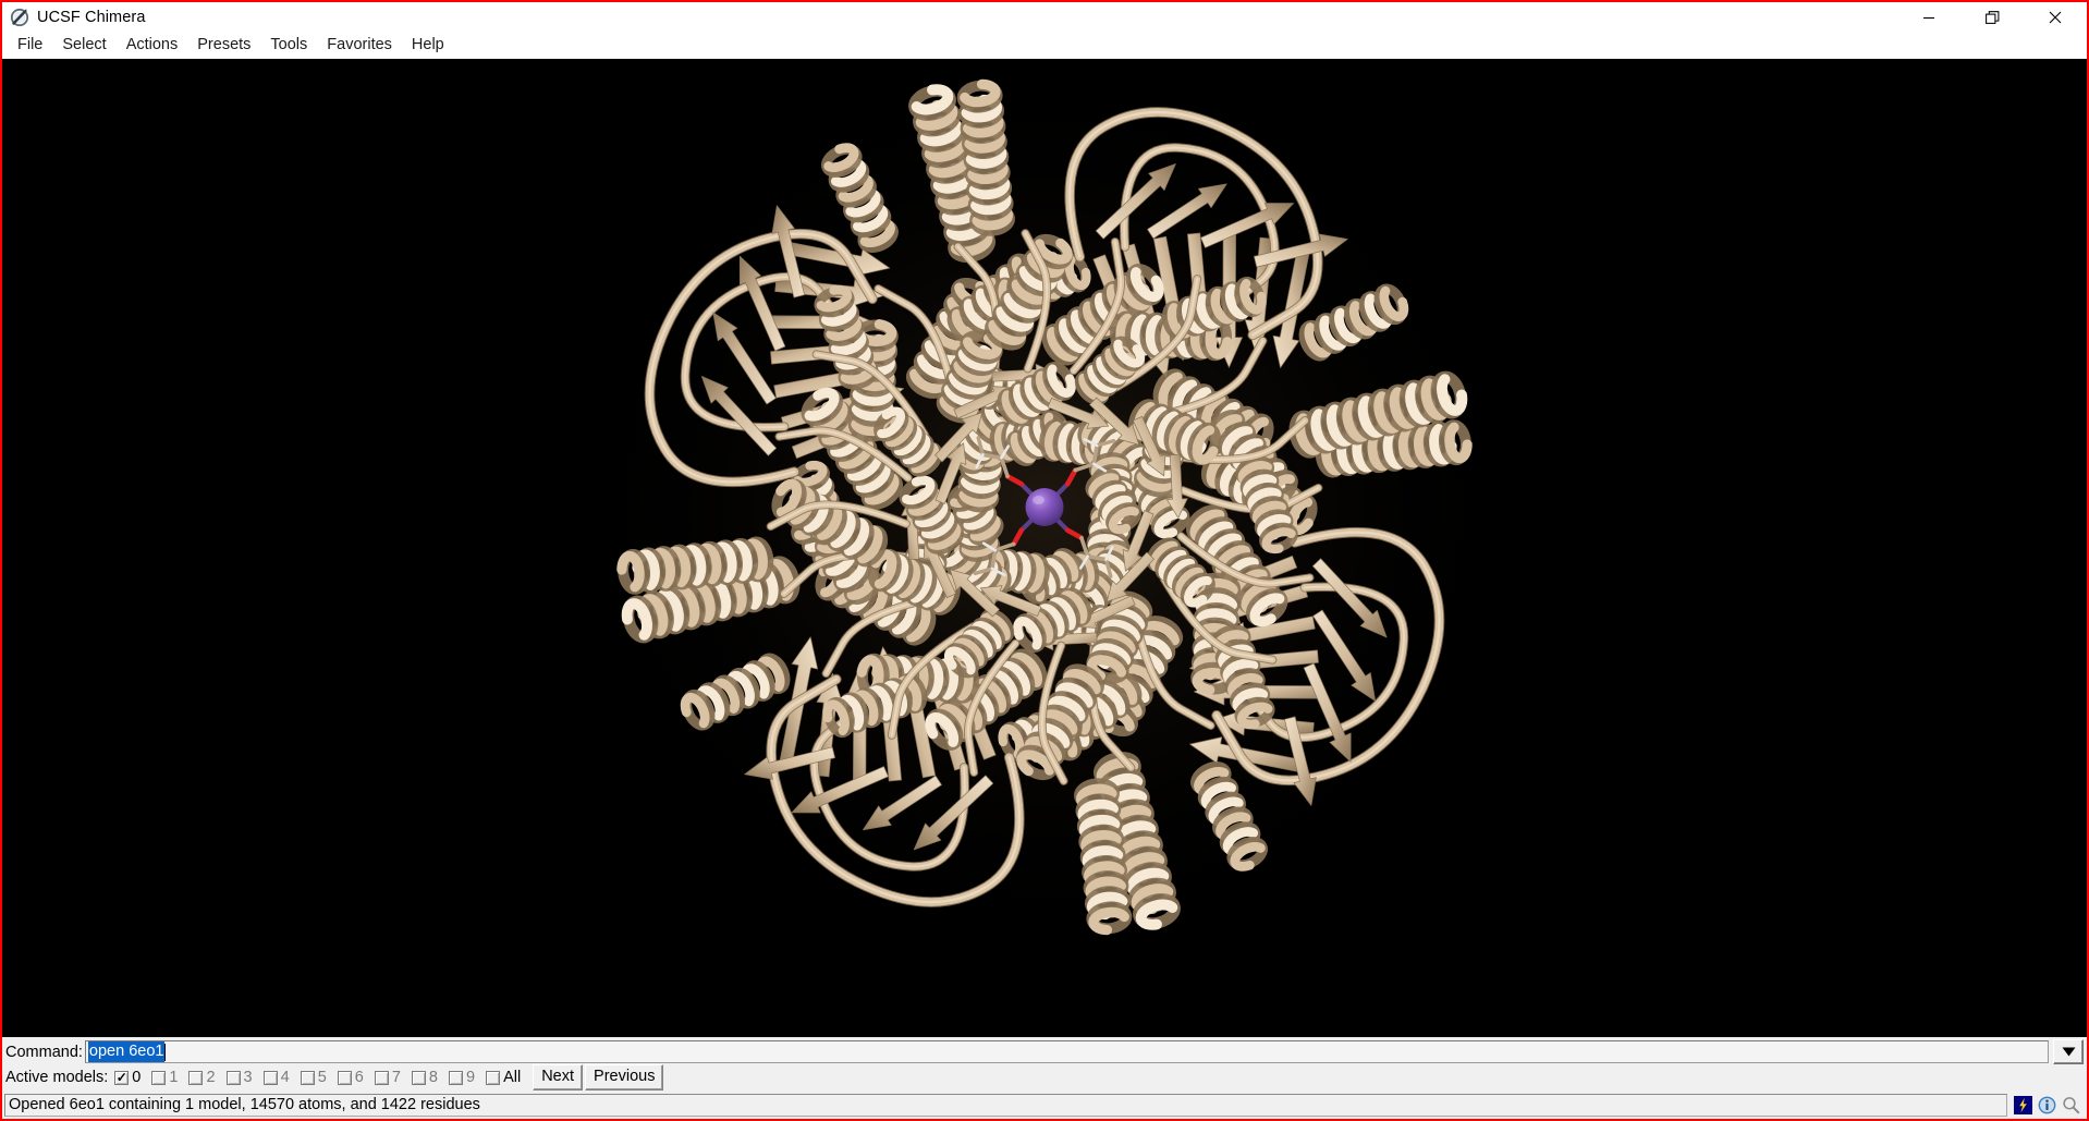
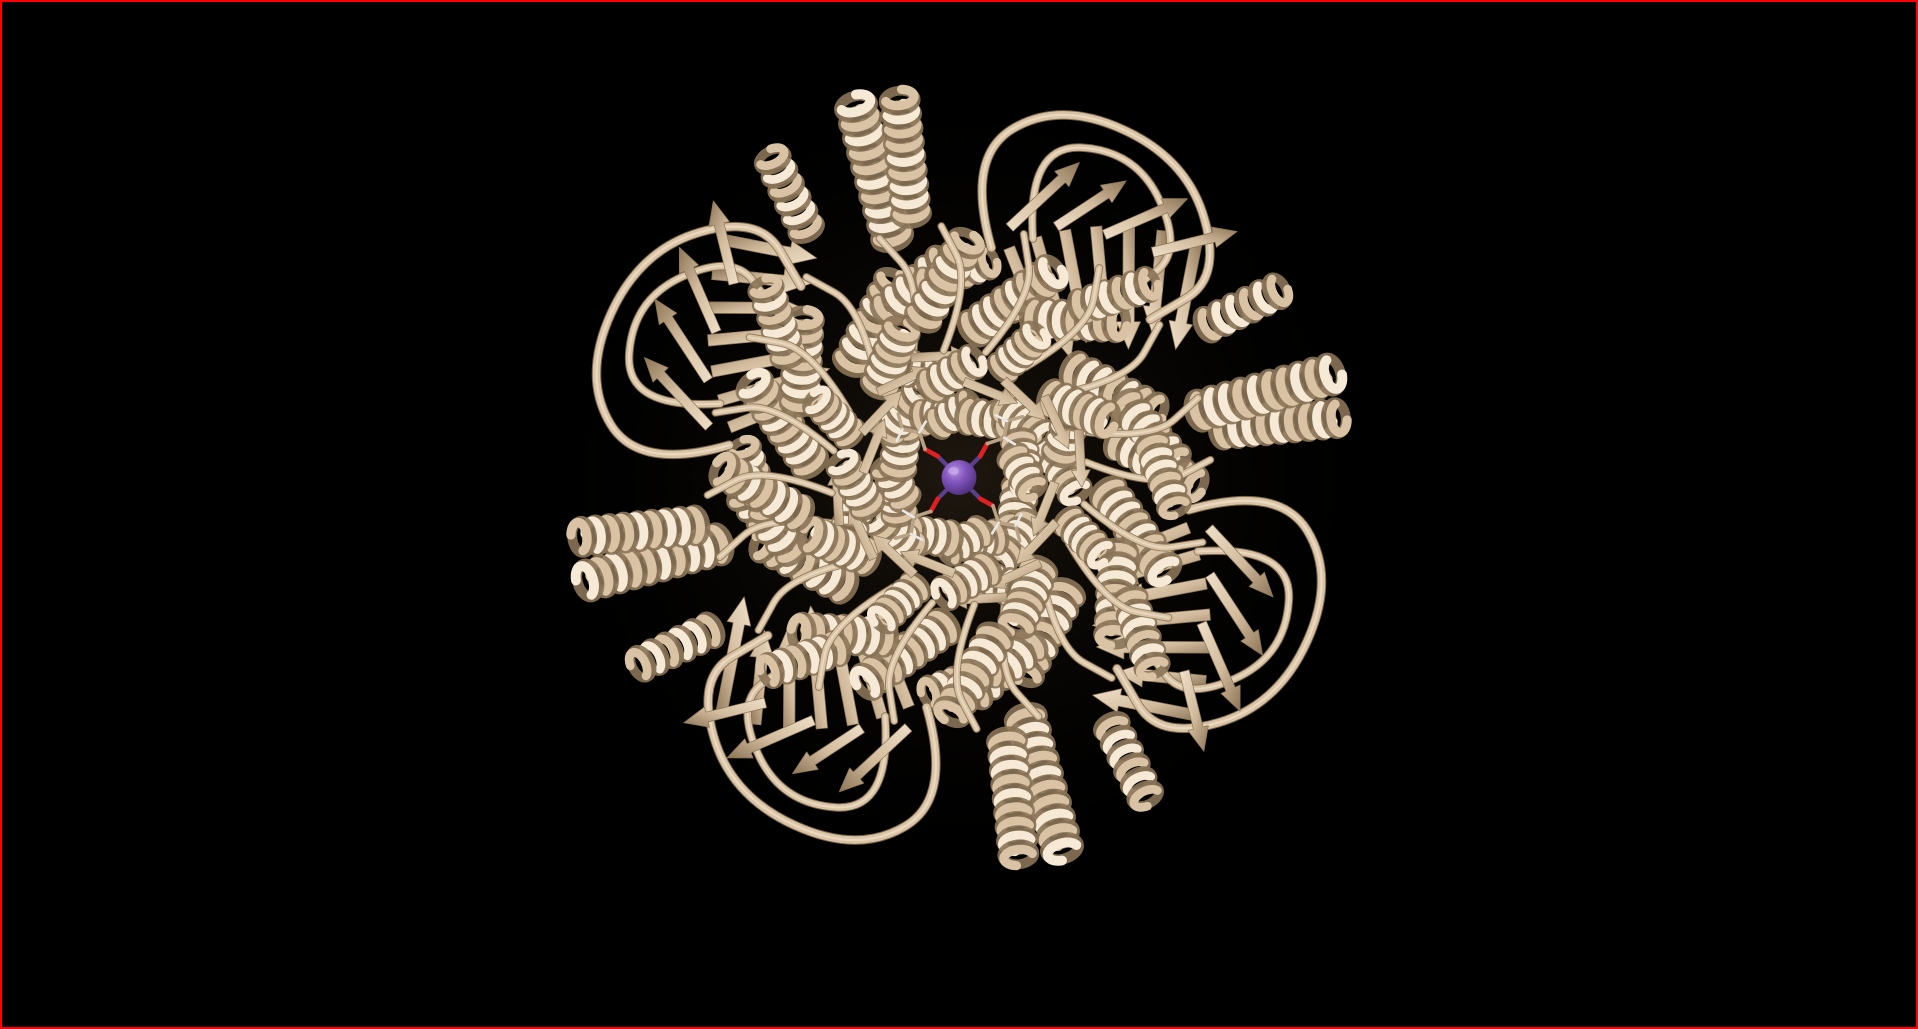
- UCSF Chimera
- File
- Select
- Actions
- Presets
- Tools
- Favorites
- Help
- Command:
- open 6eo1
- Active models:
- ✓
- 0
- 1
- 2
- 3
- 4
- 5
- 6
- 7
- 8
- 9
- All
- Next
- Previous
- Opened 6eo1 containing 1 model, 14570 atoms, and 1422 residues
